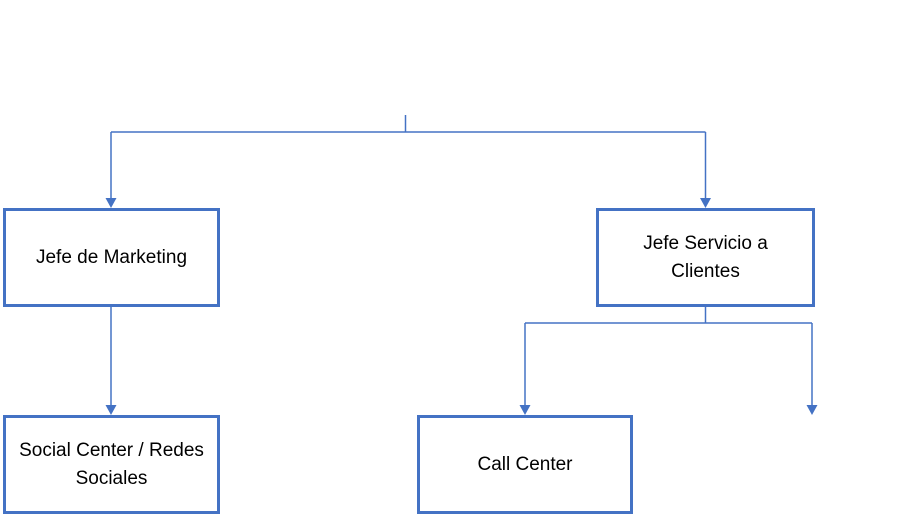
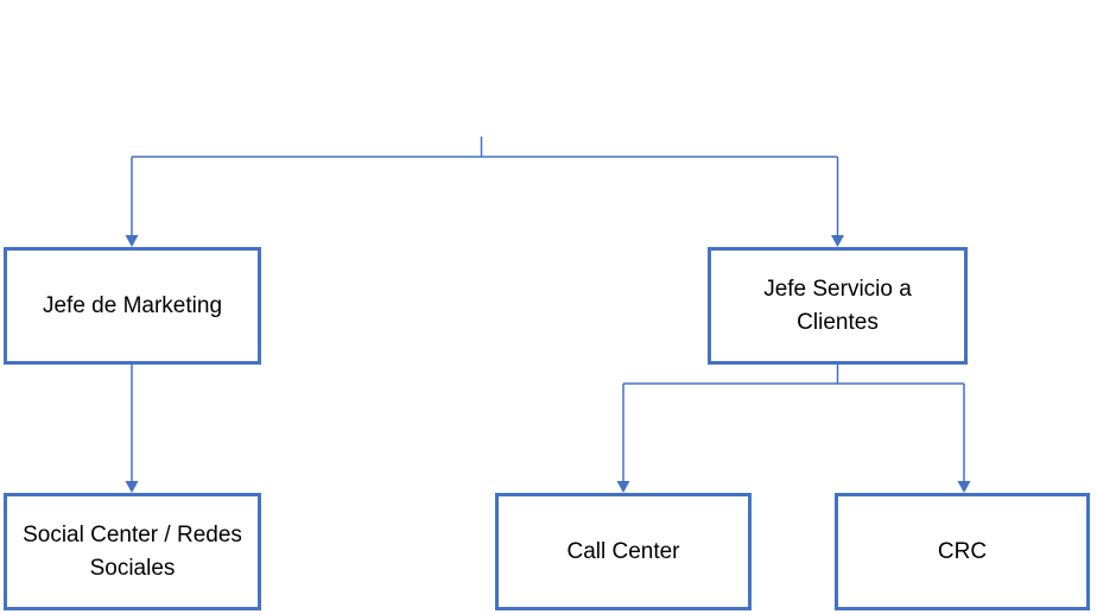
  Jefe de Marketing
  Jefe Servicio a Clientes
  Social Center / Redes Sociales
  Call Center
+ CRC
